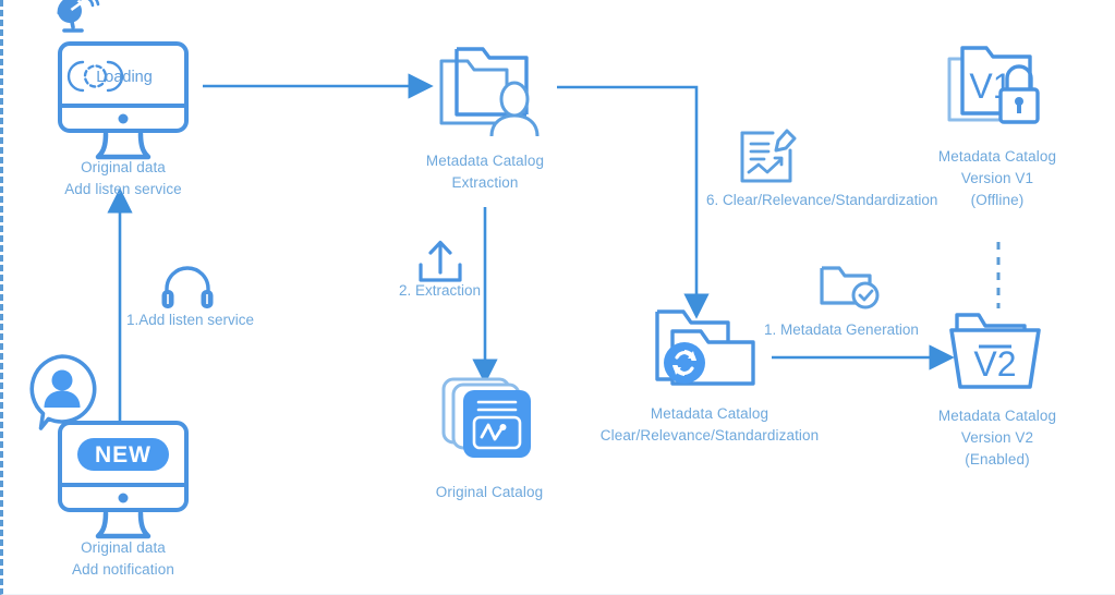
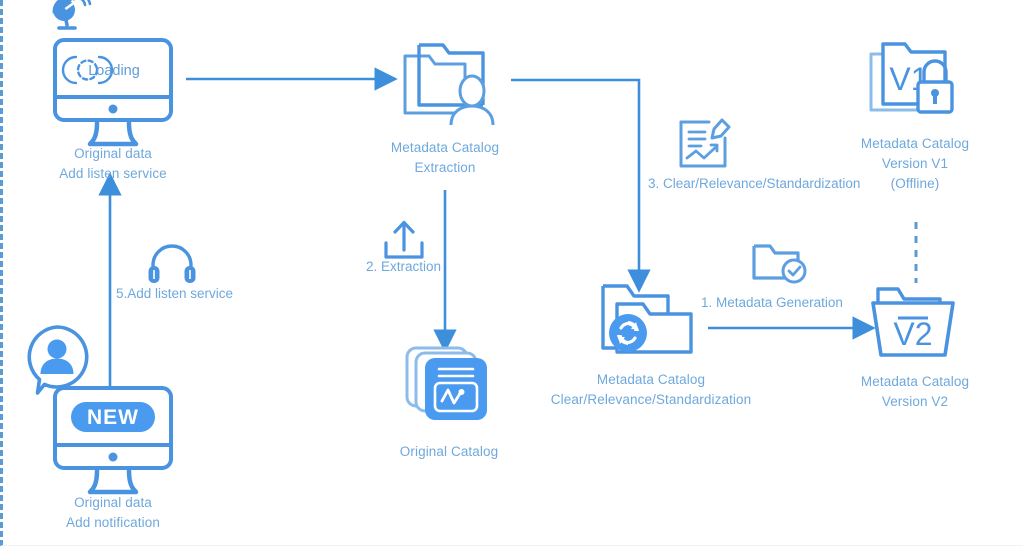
  Loading
  Original data
  Add listen service
- 1.Add listen service
+ 5.Add listen service
  NEW
  Original data
  Add notification
  Metadata Catalog
  Extraction
  2. Extraction
  Original Catalog
- 6. Clear/Relevance/Standardization
+ 3. Clear/Relevance/Standardization
  Metadata Catalog
  Clear/Relevance/Standardization
  1. Metadata Generation
  V1
  Metadata Catalog
  Version V1
  (Offline)
  V2
  Metadata Catalog
  Version V2
- (Enabled)
